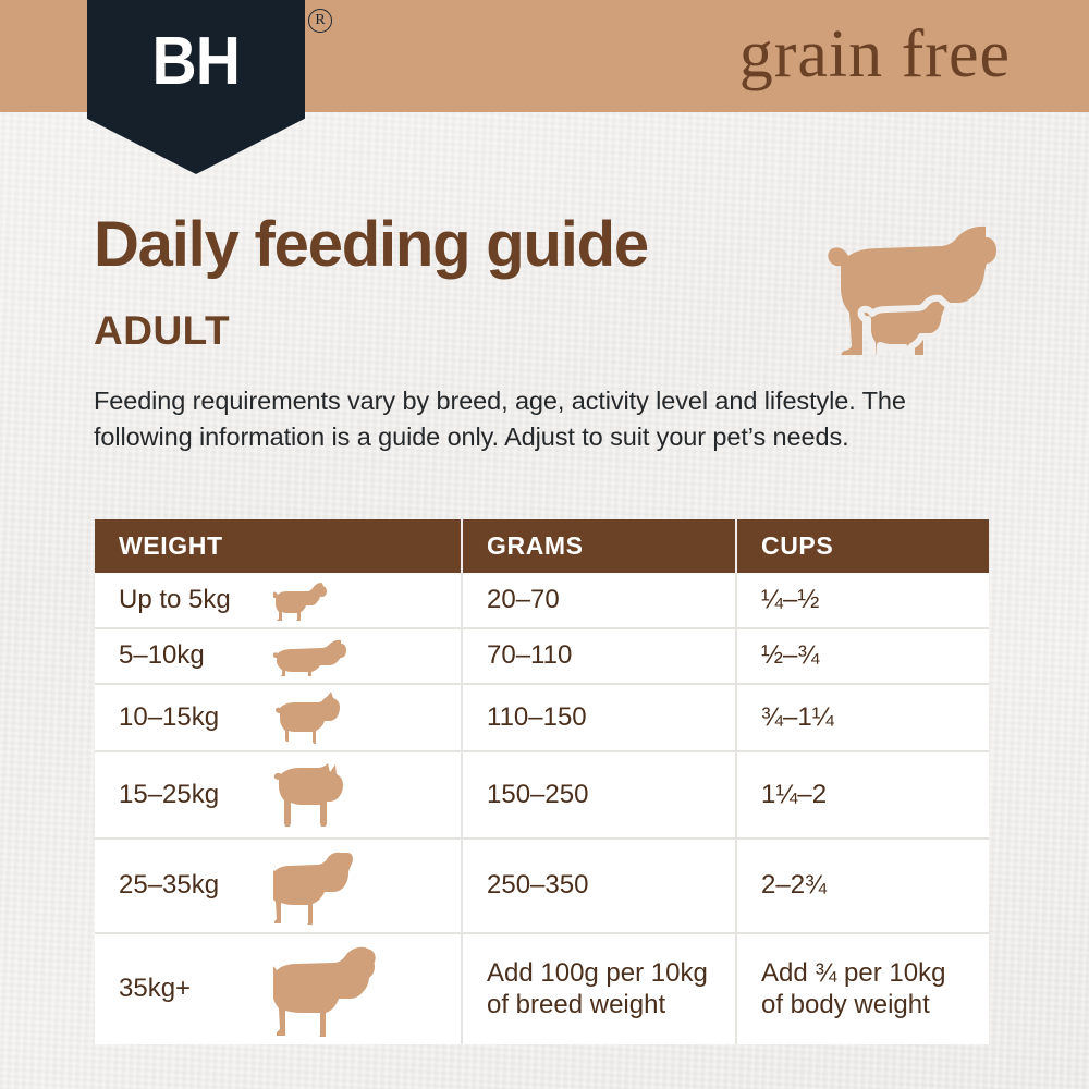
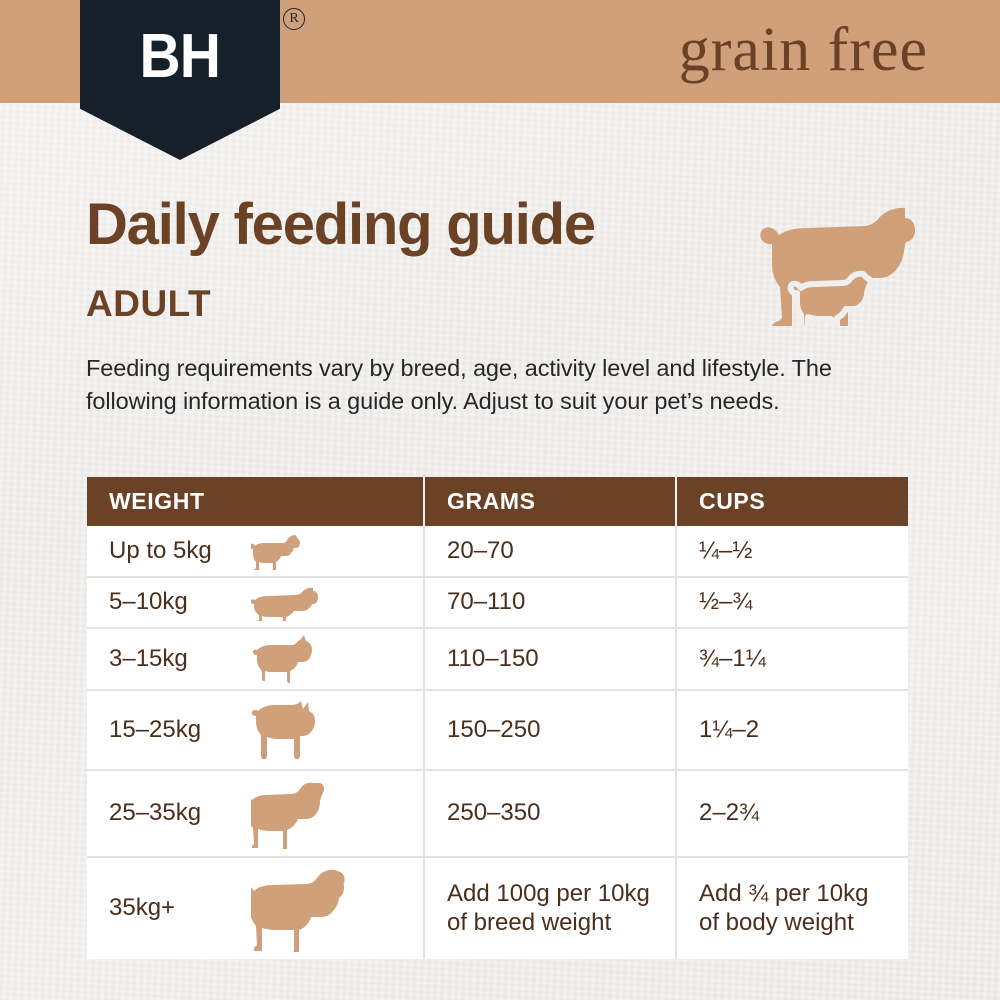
  BH
  R
  grain free
  Daily feeding guide
  ADULT
  Feeding requirements vary by breed, age, activity level and lifestyle. The following information is a guide only. Adjust to suit your pet’s needs.
  WEIGHT	GRAMS	CUPS
  Up to 5kg	20–70	¼–½
  5–10kg	70–110	½–¾
- 10–15kg	110–150	¾–1¼
+ 3–15kg	110–150	¾–1¼
  15–25kg	150–250	1¼–2
  25–35kg	250–350	2–2¾
  35kg+	Add 100g per 10kg of breed weight	Add ¾ per 10kg of body weight
